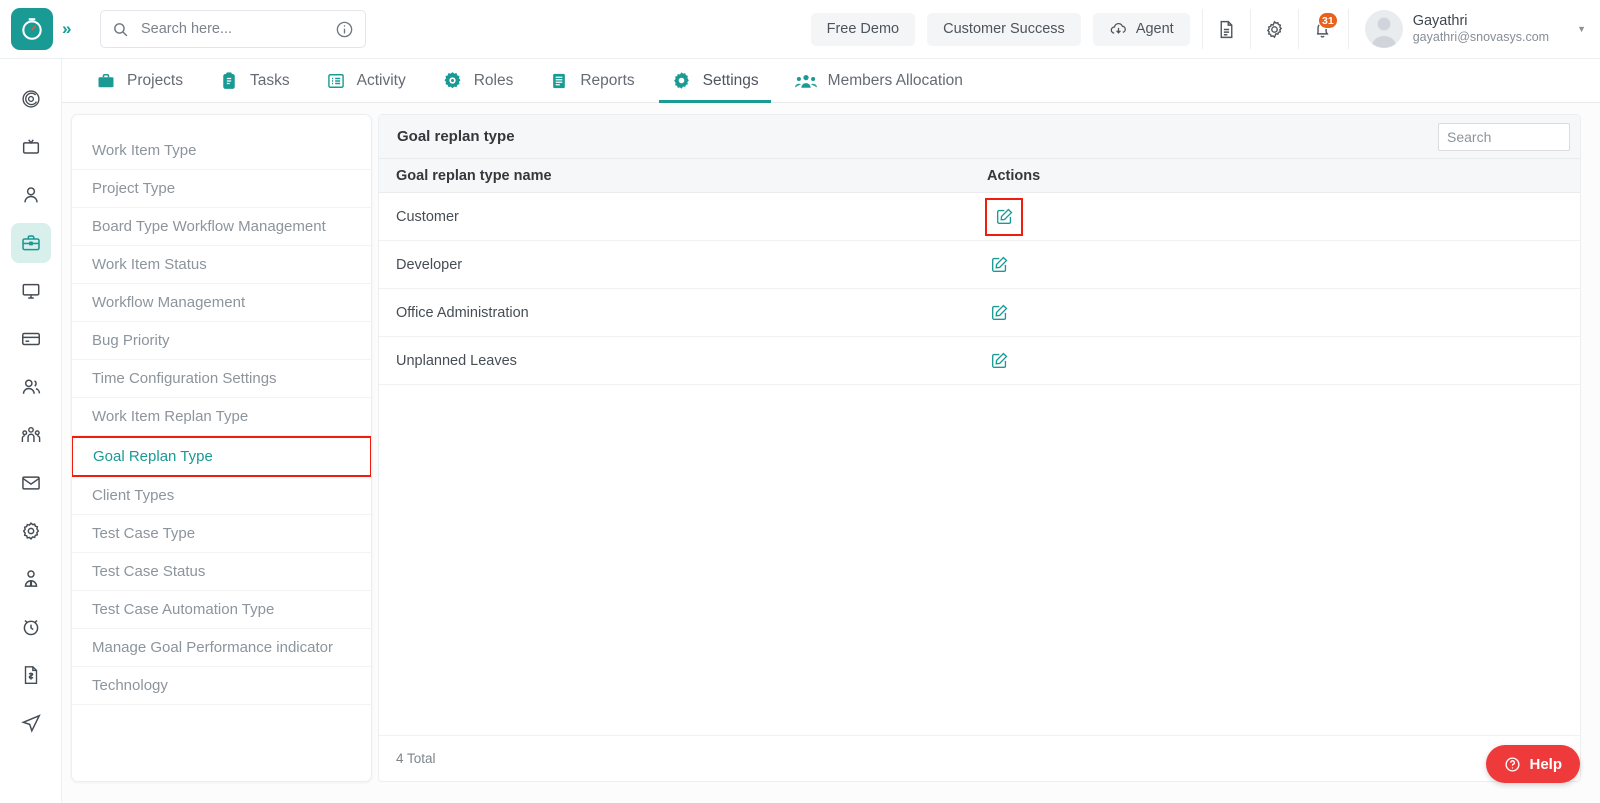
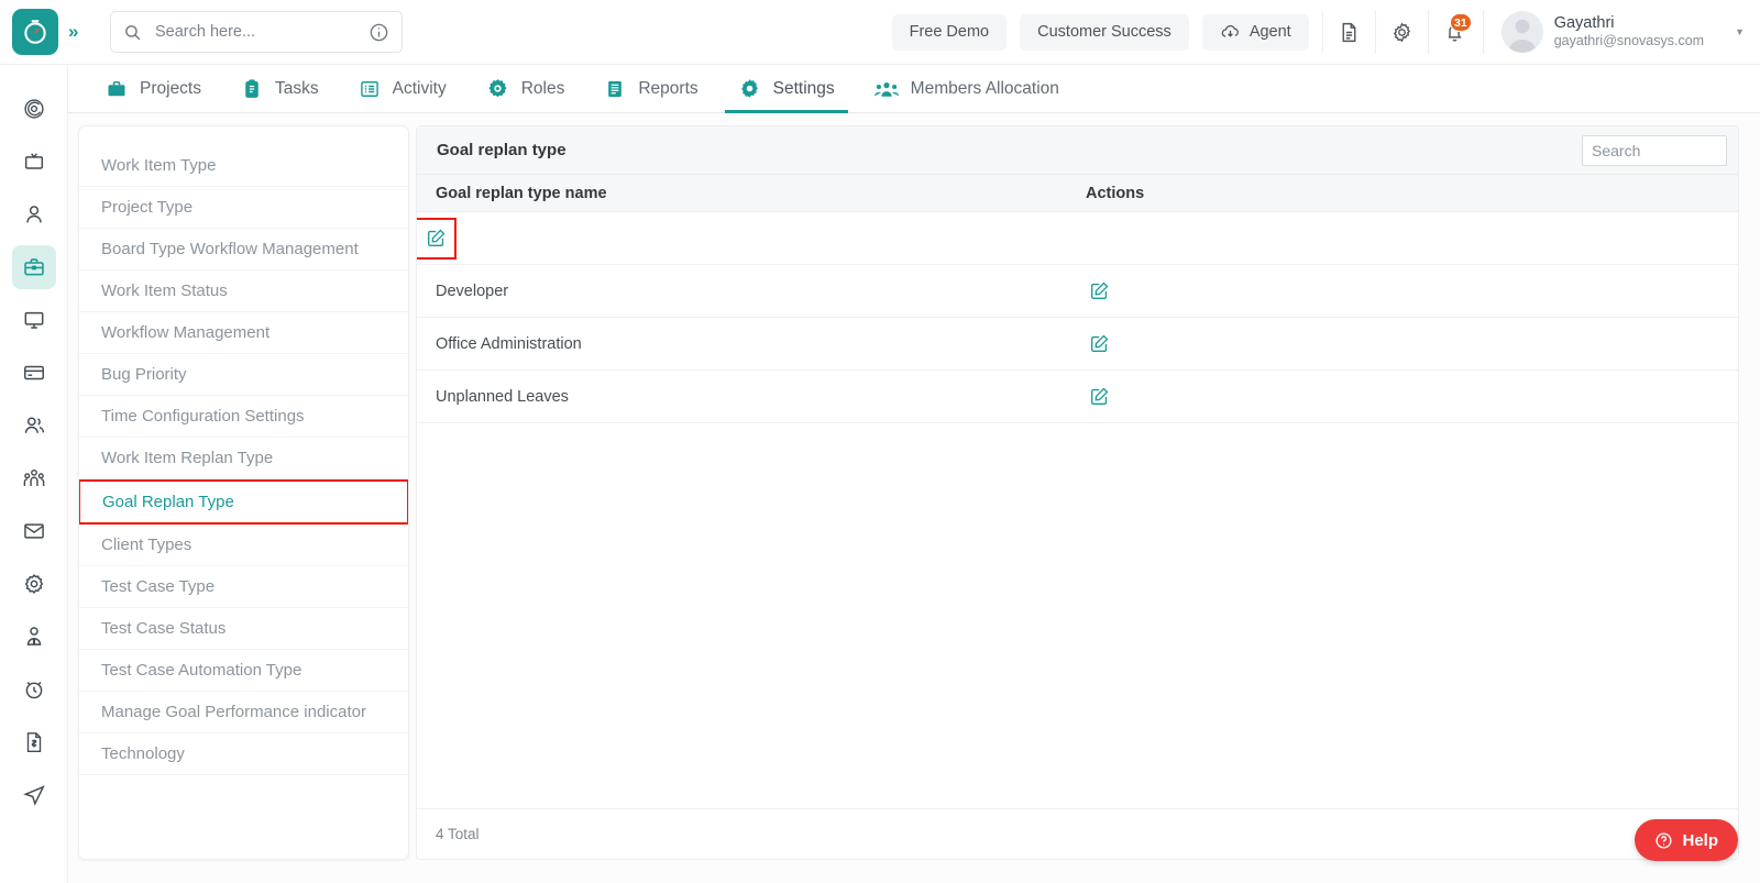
  »
  Search here...
  Free Demo
  Customer Success
  Agent
  31
  Gayathri
  gayathri@snovasys.com
  ▼
  Projects
  Tasks
  Activity
  Roles
  Reports
  Settings
  Members Allocation
  Work Item Type
  Project Type
  Board Type Workflow Management
  Work Item Status
  Workflow Management
  Bug Priority
  Time Configuration Settings
  Work Item Replan Type
  Goal Replan Type
  Client Types
  Test Case Type
  Test Case Status
  Test Case Automation Type
  Manage Goal Performance indicator
  Technology
  Goal replan type
  Search
  Goal replan type name
  Actions
- Customer
  Developer
  Office Administration
  Unplanned Leaves
  4 Total
  Help
